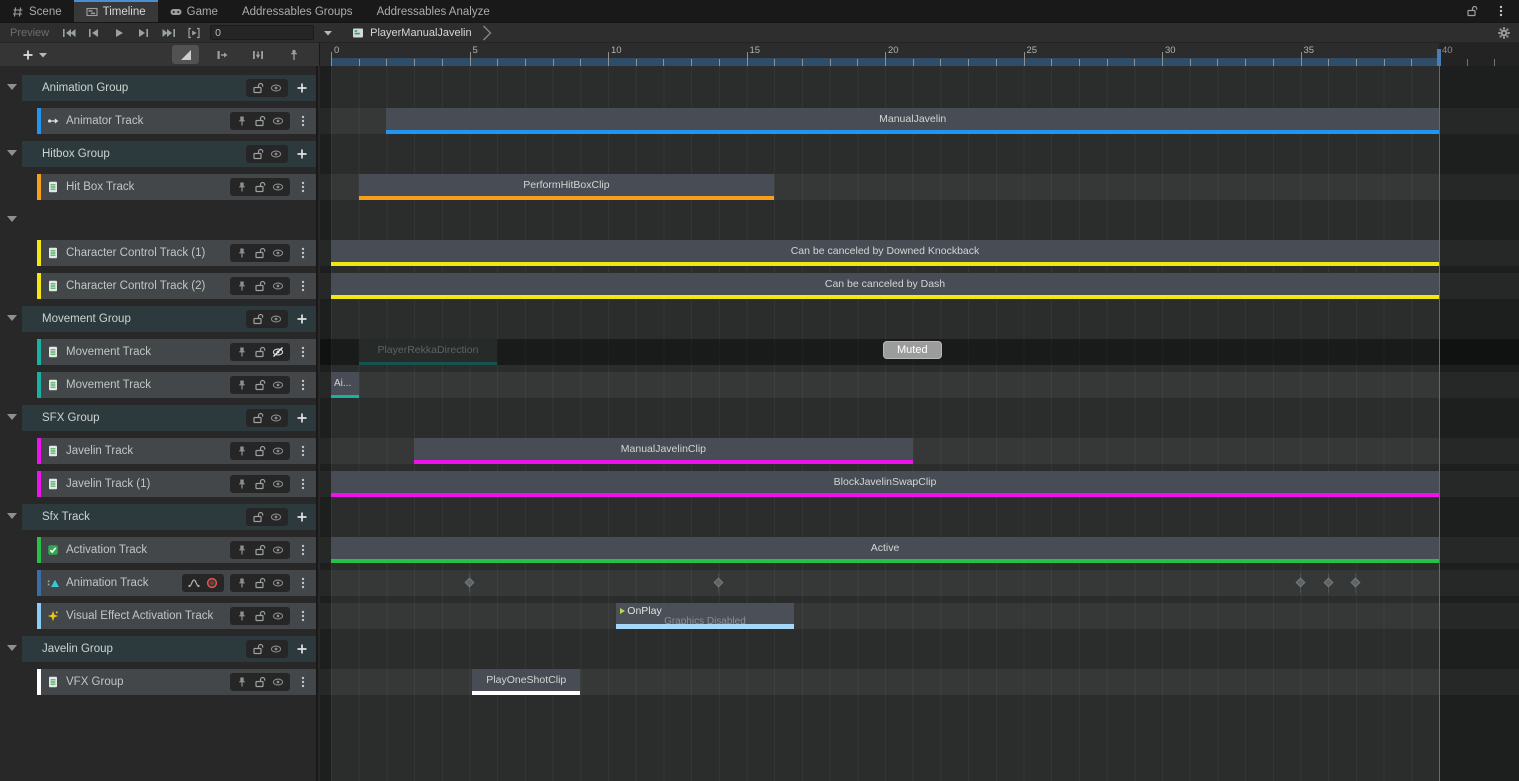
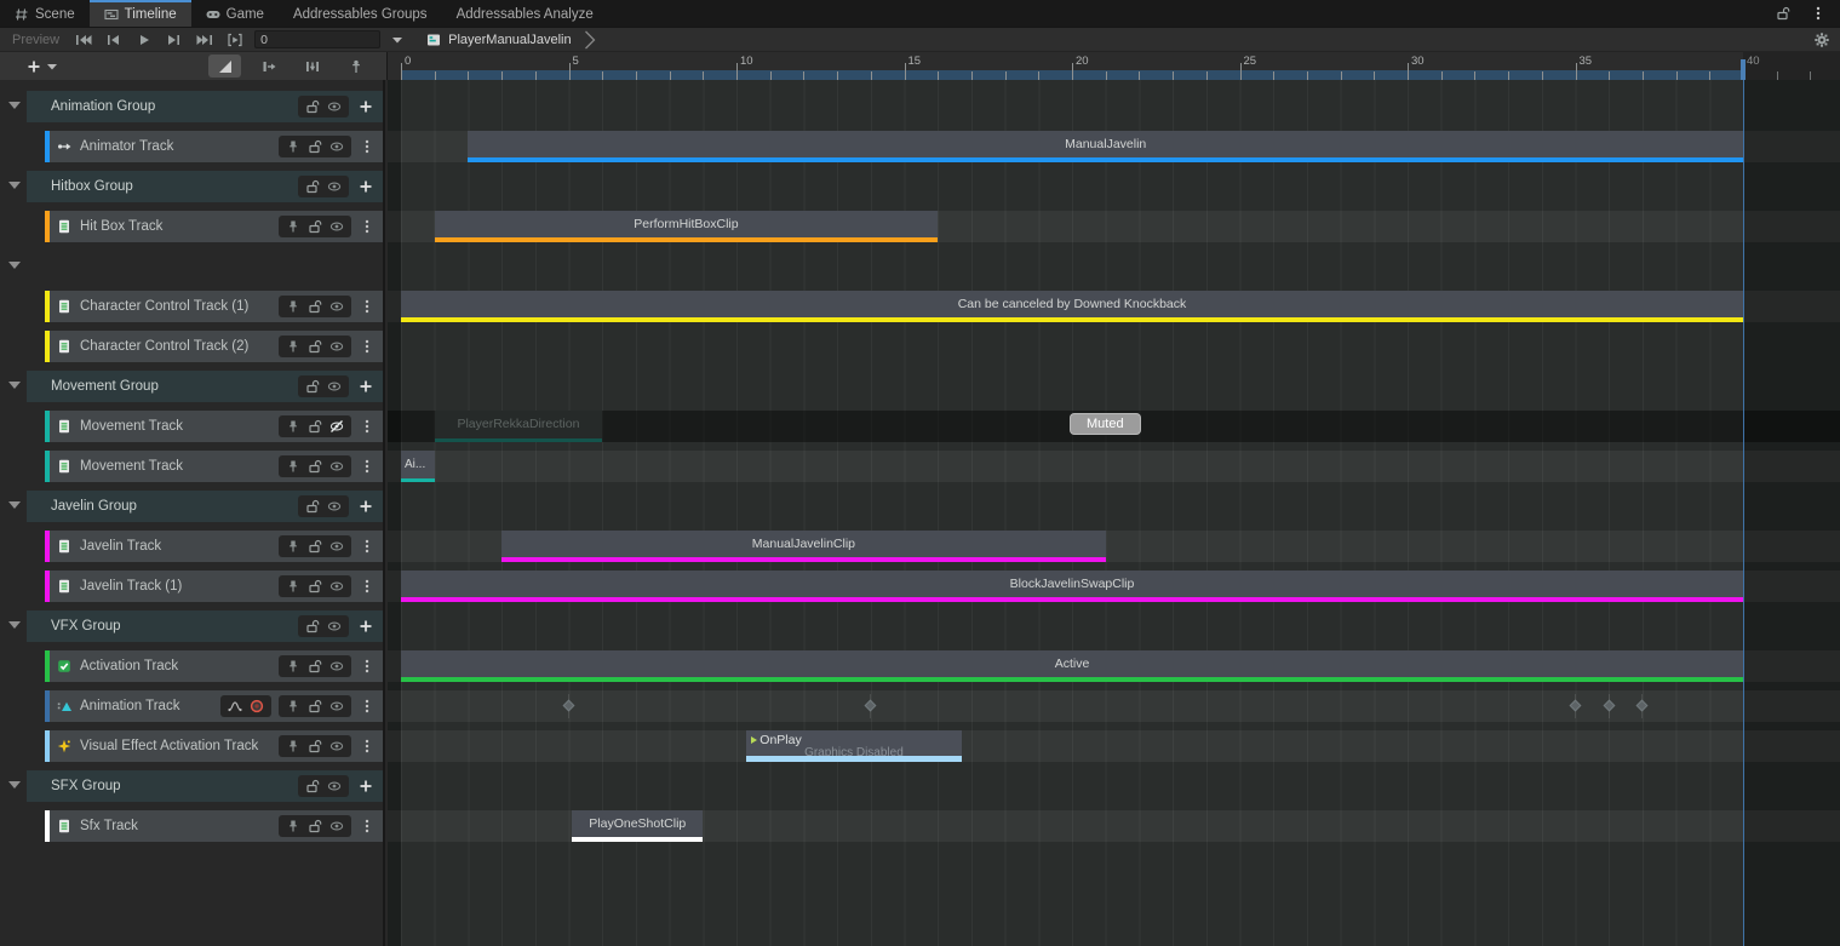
  Scene
  Timeline
  Game
  Addressables Groups
  Addressables Analyze
  Preview
  0
  PlayerManualJavelin
  0
  5
  10
  15
  20
  25
  30
  35
  40
  Animation Group
  Animator Track
  Hitbox Group
  Hit Box Track
  Character Control Track (1)
  Character Control Track (2)
  Movement Group
  Movement Track
  Movement Track
- SFX Group
+ Javelin Group
  Javelin Track
  Javelin Track (1)
- Sfx Track
+ VFX Group
  Activation Track
  Animation Track
  Visual Effect Activation Track
- Javelin Group
+ SFX Group
- VFX Group
+ Sfx Track
  ManualJavelin
  PerformHitBoxClip
  Can be canceled by Downed Knockback
- Can be canceled by Dash
  PlayerRekkaDirection
  Muted
  Ai...
  ManualJavelinClip
  BlockJavelinSwapClip
  Active
  OnPlay
  Graphics Disabled
  PlayOneShotClip
